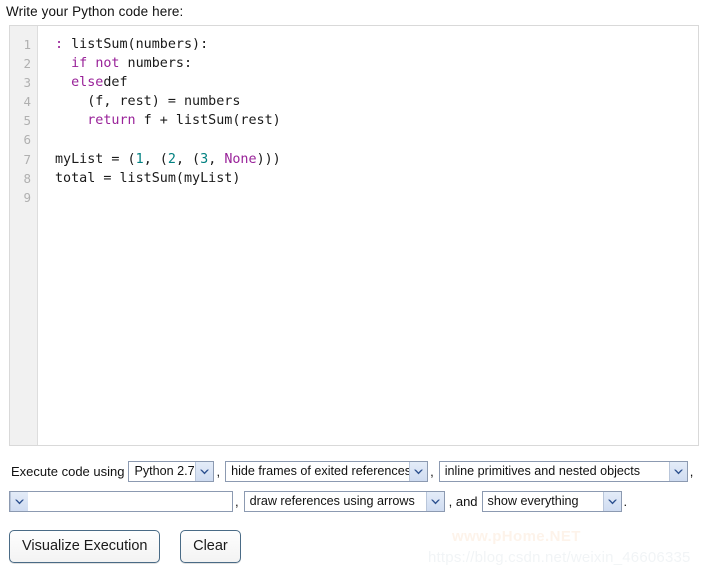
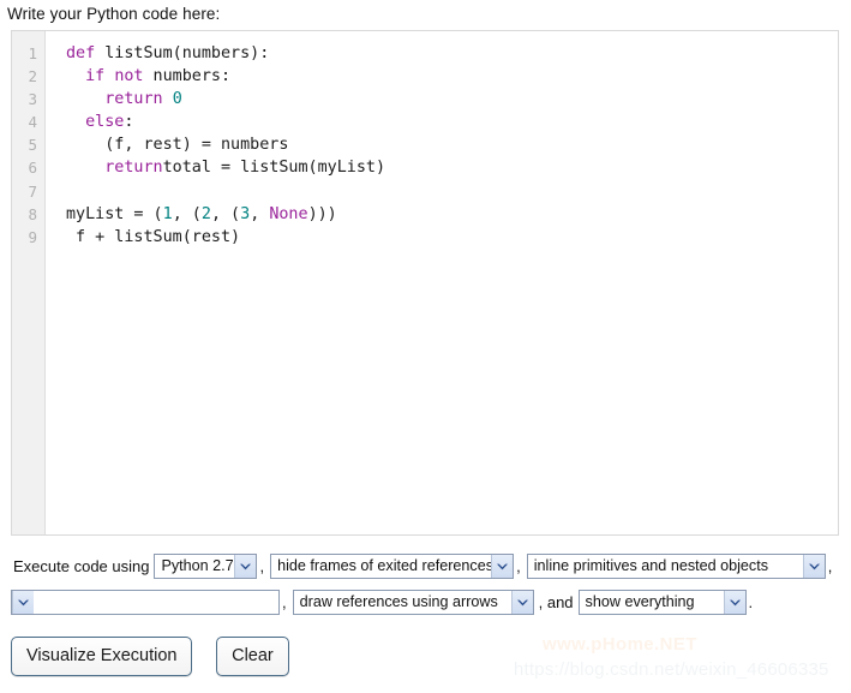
  Write your Python code here:
  1
  2
  3
  4
  5
  6
  7
  8
  9
- : listSum(numbers):
+ def listSum(numbers):
  if not numbers:
+ return 0
- elsedef
+ else:
  (f, rest) = numbers
- return f + listSum(rest)
+ returntotal = listSum(myList)
  myList = (1, (2, (3, None)))
- total = listSum(myList)
+ f + listSum(rest)
  Execute code using
  Python 2.7
  ,
  hide frames of exited references
  ,
  inline primitives and nested objects
  ,
  ,
  draw references using arrows
  , and
  show everything
  .
  Visualize Execution Clear
